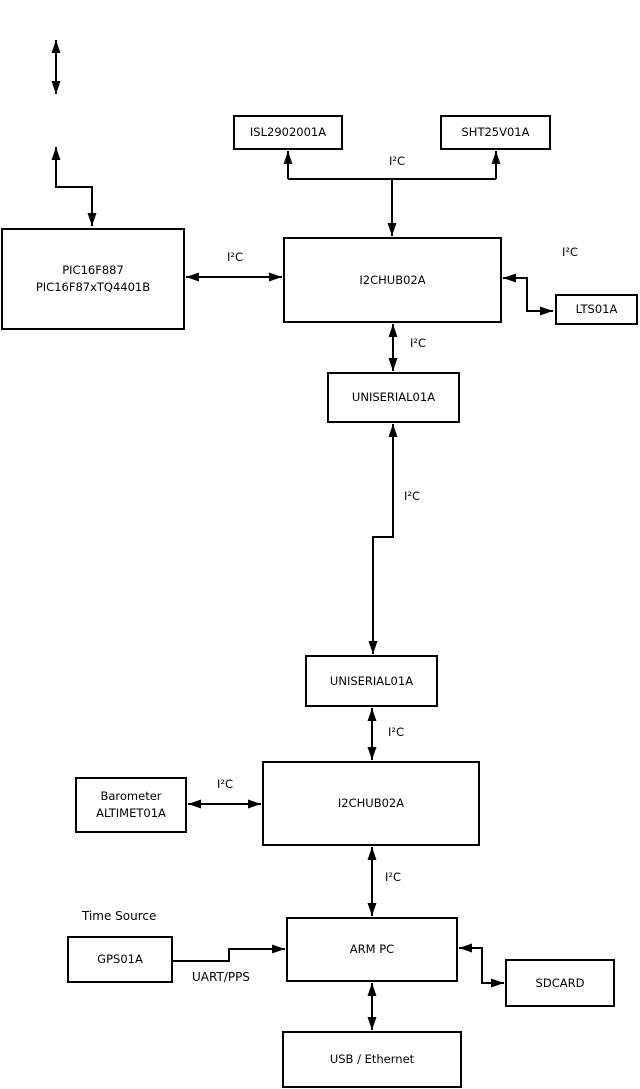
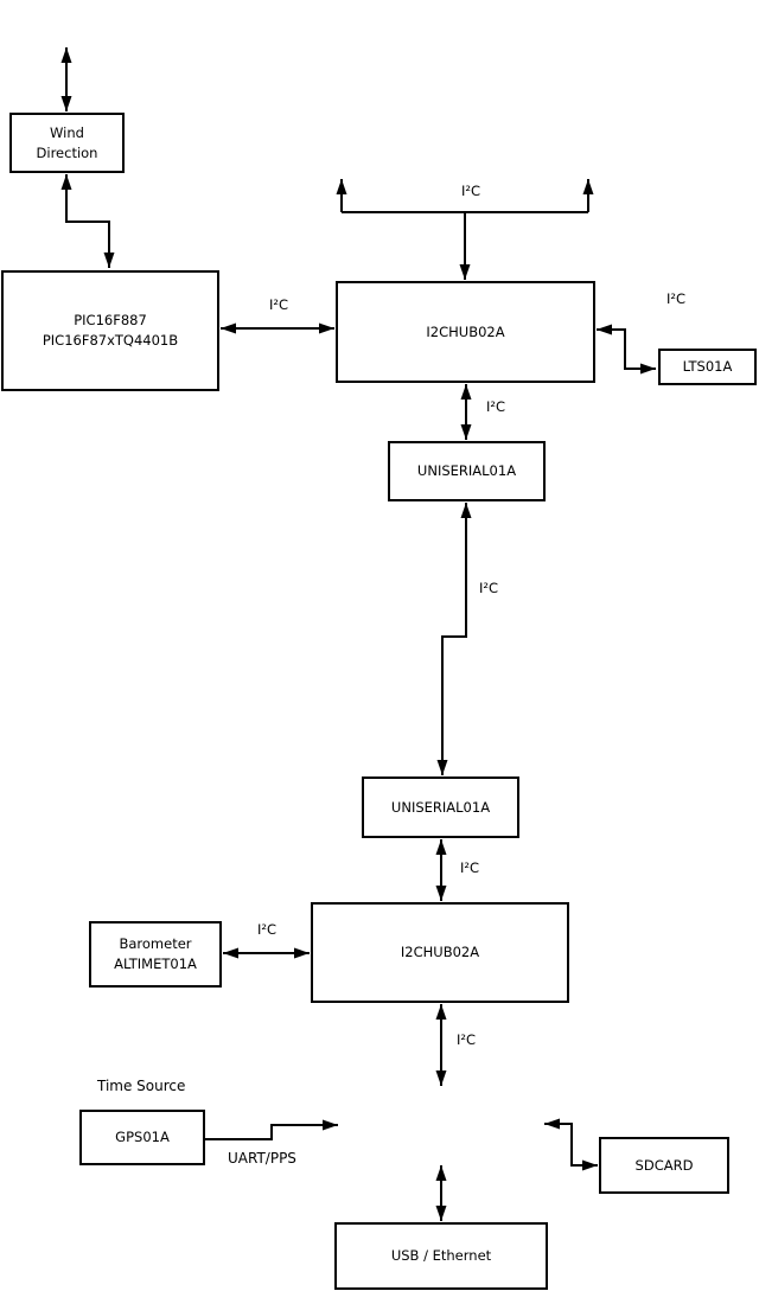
+ Wind
+ Direction
  PIC16F887
  PIC16F87xTQ4401B
- ISL2902001A
- SHT25V01A
  I2CHUB02A
  LTS01A
  UNISERIAL01A
  UNISERIAL01A
  Barometer
  ALTIMET01A
  I2CHUB02A
  GPS01A
- ARM PC
  SDCARD
  USB / Ethernet
  I²C
  I²C
  I²C
  I²C
  I²C
  I²C
  I²C
  I²C
  Time Source
  UART/PPS
